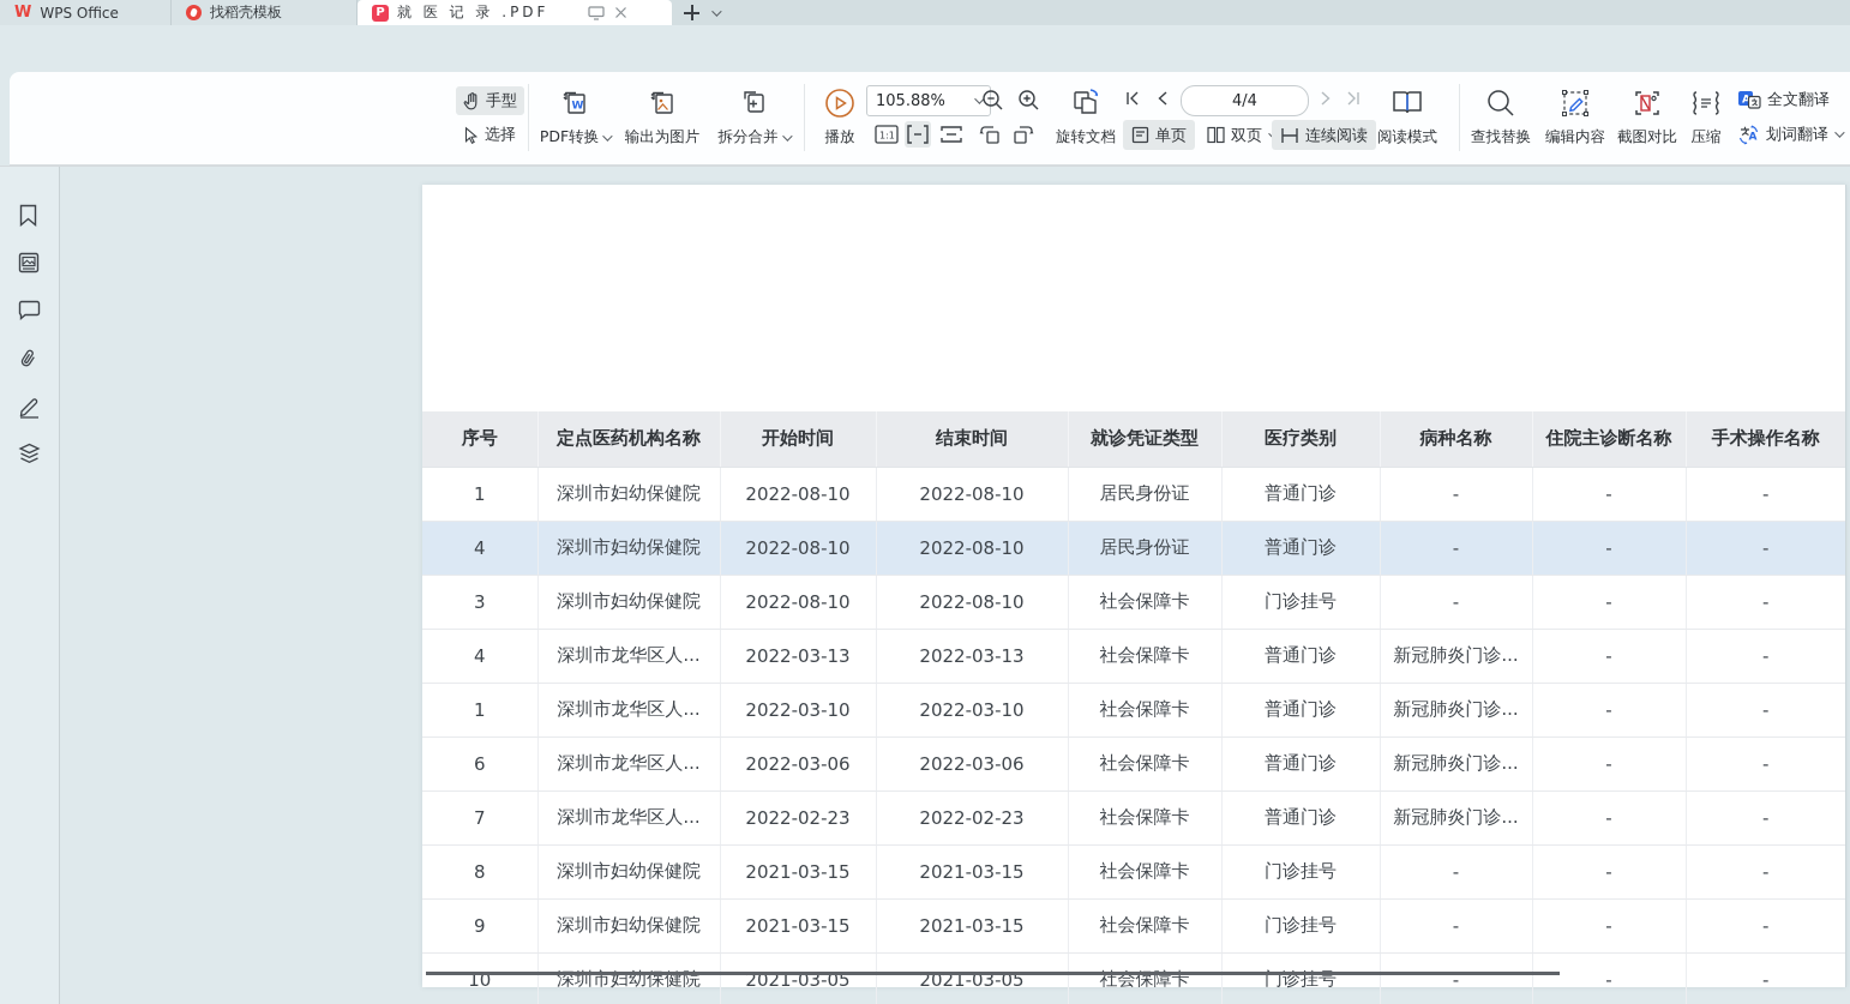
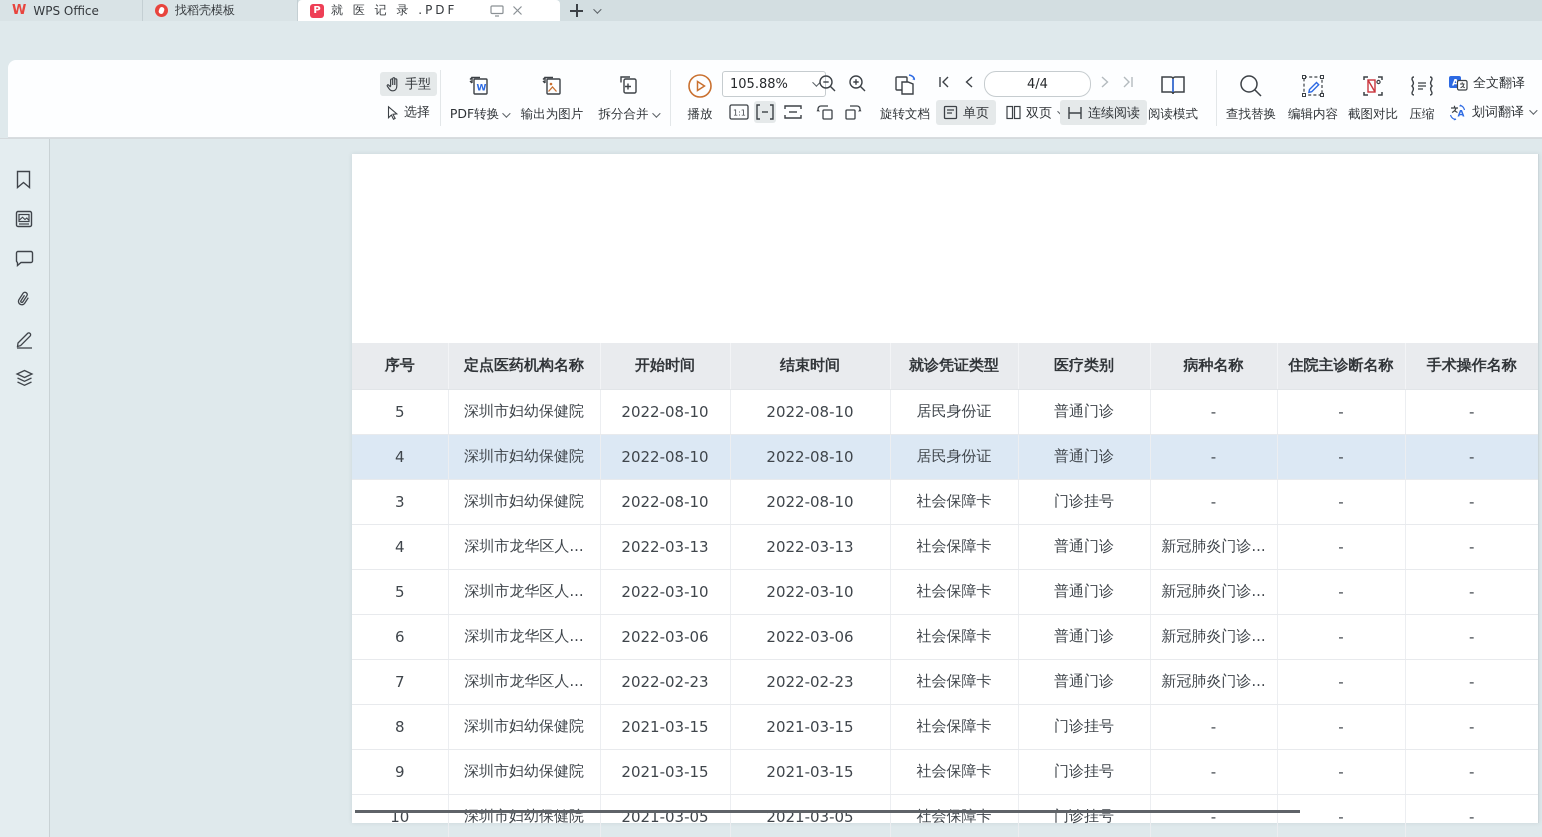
  W
  WPS Office
  找稻壳模板
  P
  就 医 记 录 .PDF
  手型
  选择
  W
  PDF转换
  输出为图片
  拆分合并
  播放
  105.88%
  1:1
  旋转文档
  4/4
  单页
  双页
  连续阅读
  阅读模式
  查找替换
  编辑内容
  截图对比
  压缩
  A
  全文翻译
  A
  划词翻译
  序号	定点医药机构名称	开始时间	结束时间	就诊凭证类型	医疗类别	病种名称	住院主诊断名称	手术操作名称
- 1	深圳市妇幼保健院	2022-08-10	2022-08-10	居民身份证	普通门诊	-	-	-
+ 5	深圳市妇幼保健院	2022-08-10	2022-08-10	居民身份证	普通门诊	-	-	-
  4	深圳市妇幼保健院	2022-08-10	2022-08-10	居民身份证	普通门诊	-	-	-
  3	深圳市妇幼保健院	2022-08-10	2022-08-10	社会保障卡	门诊挂号	-	-	-
  4	深圳市龙华区人...	2022-03-13	2022-03-13	社会保障卡	普通门诊	新冠肺炎门诊...	-	-
- 1	深圳市龙华区人...	2022-03-10	2022-03-10	社会保障卡	普通门诊	新冠肺炎门诊...	-	-
+ 5	深圳市龙华区人...	2022-03-10	2022-03-10	社会保障卡	普通门诊	新冠肺炎门诊...	-	-
  6	深圳市龙华区人...	2022-03-06	2022-03-06	社会保障卡	普通门诊	新冠肺炎门诊...	-	-
  7	深圳市龙华区人...	2022-02-23	2022-02-23	社会保障卡	普通门诊	新冠肺炎门诊...	-	-
  8	深圳市妇幼保健院	2021-03-15	2021-03-15	社会保障卡	门诊挂号	-	-	-
  9	深圳市妇幼保健院	2021-03-15	2021-03-15	社会保障卡	门诊挂号	-	-	-
  10	深圳市妇幼保健院	2021-03-05	2021-03-05	社会保障卡	门诊挂号	-	-	-
